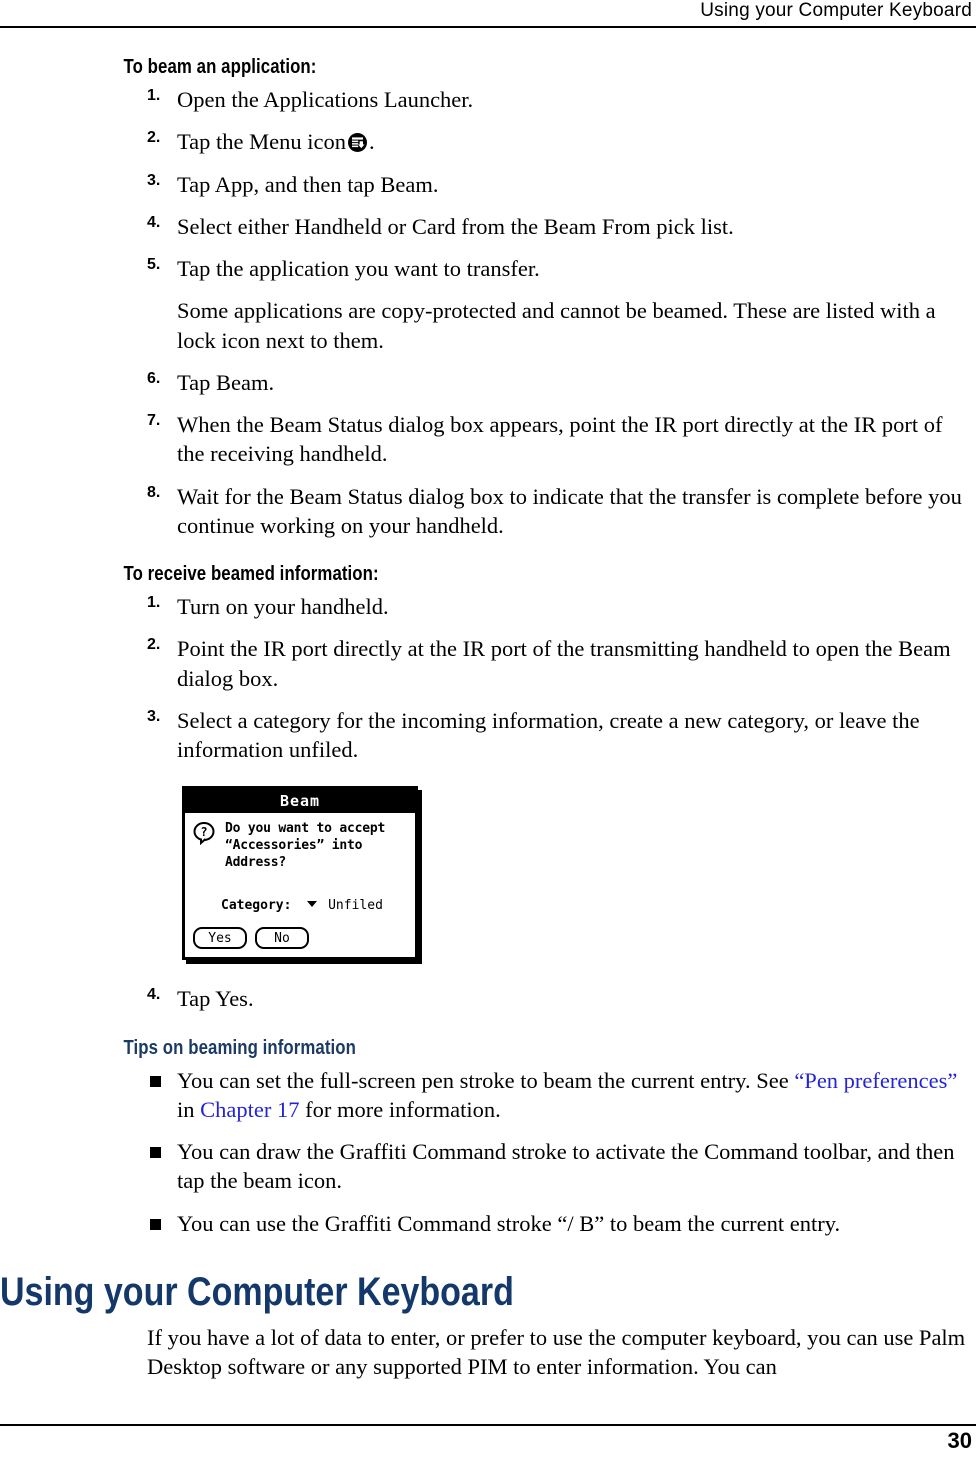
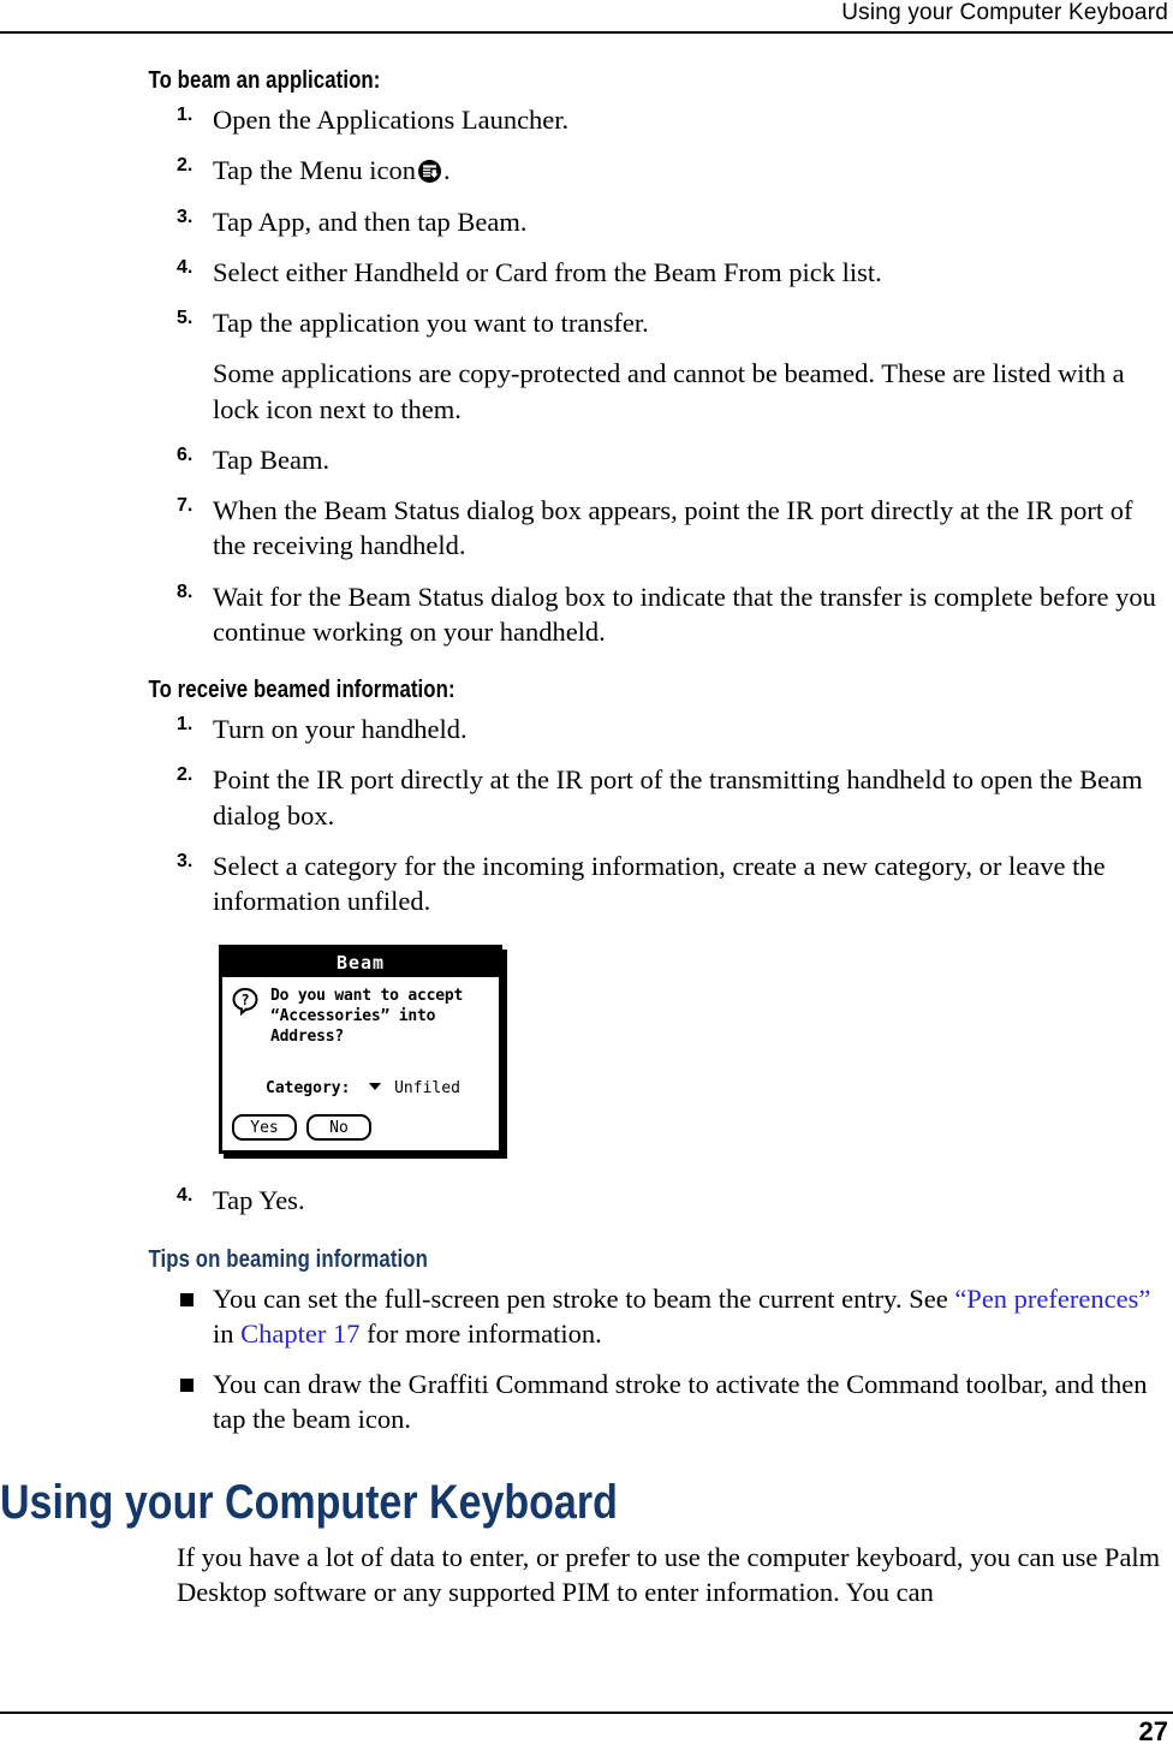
  Using your Computer Keyboard
  To beam an application:
  1.
  Open the Applications Launcher.
  2.
  Tap the Menu icon .
  3.
  Tap App, and then tap Beam.
  4.
  Select either Handheld or Card from the Beam From pick list.
  5.
  Tap the application you want to transfer.
  Some applications are copy-protected and cannot be beamed. These are listed with a lock icon next to them.
  6.
  Tap Beam.
  7.
  When the Beam Status dialog box appears, point the IR port directly at the IR port of the receiving handheld.
  8.
  Wait for the Beam Status dialog box to indicate that the transfer is complete before you continue working on your handheld.
  To receive beamed information:
  1.
  Turn on your handheld.
  2.
  Point the IR port directly at the IR port of the transmitting handheld to open the Beam dialog box.
  3.
  Select a category for the incoming information, create a new category, or leave the information unfiled.
  Beam
  ?
  Do you want to accept
  “Accessories” into
  Address?
  Category: Unfiled
  Yes
  No
  4.
  Tap Yes.
  Tips on beaming information
  You can set the full-screen pen stroke to beam the current entry. See “Pen preferences” in Chapter 17 for more information.
  You can draw the Graffiti Command stroke to activate the Command toolbar, and then tap the beam icon.
- You can use the Graffiti Command stroke “/ B” to beam the current entry.
  Using your Computer Keyboard
  If you have a lot of data to enter, or prefer to use the computer keyboard, you can use Palm Desktop software or any supported PIM to enter information. You can
- 30
+ 27
